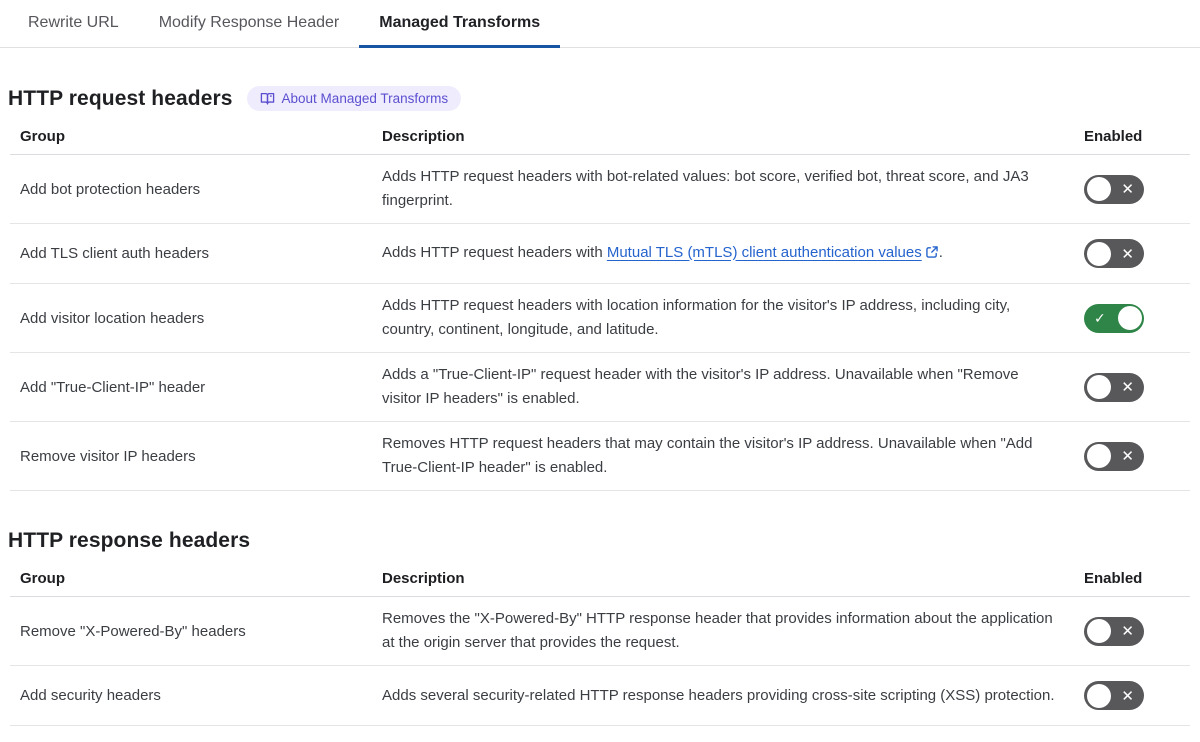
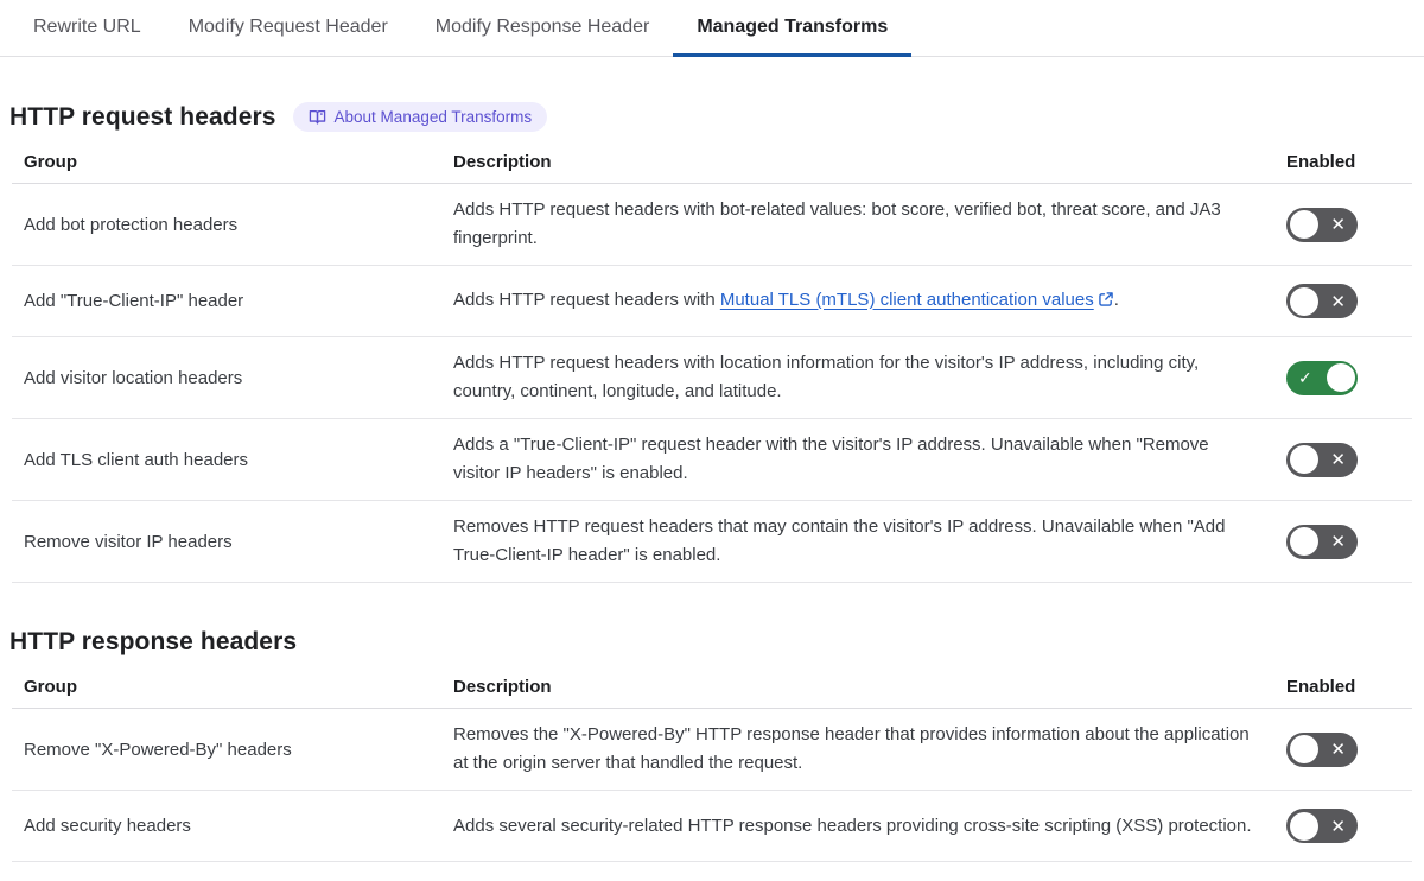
  Rewrite URL
+ Modify Request Header
  Modify Response Header
  Managed Transforms
  HTTP request headers
  About Managed Transforms
  Group
  Description
  Enabled
  Add bot protection headers
  Adds HTTP request headers with bot-related values: bot score, verified bot, threat score, and JA3 fingerprint.
  ✕
- Add TLS client auth headers
+ Add "True-Client-IP" header
  Adds HTTP request headers with Mutual TLS (mTLS) client authentication values .
  ✕
  Add visitor location headers
  Adds HTTP request headers with location information for the visitor's IP address, including city, country, continent, longitude, and latitude.
  ✓
- Add "True-Client-IP" header
+ Add TLS client auth headers
  Adds a "True-Client-IP" request header with the visitor's IP address. Unavailable when "Remove visitor IP headers" is enabled.
  ✕
  Remove visitor IP headers
  Removes HTTP request headers that may contain the visitor's IP address. Unavailable when "Add True-Client-IP header" is enabled.
  ✕
  HTTP response headers
  Group
  Description
  Enabled
  Remove "X-Powered-By" headers
- Removes the "X-Powered-By" HTTP response header that provides information about the application at the origin server that provides the request.
+ Removes the "X-Powered-By" HTTP response header that provides information about the application at the origin server that handled the request.
  ✕
  Add security headers
  Adds several security-related HTTP response headers providing cross-site scripting (XSS) protection.
  ✕
